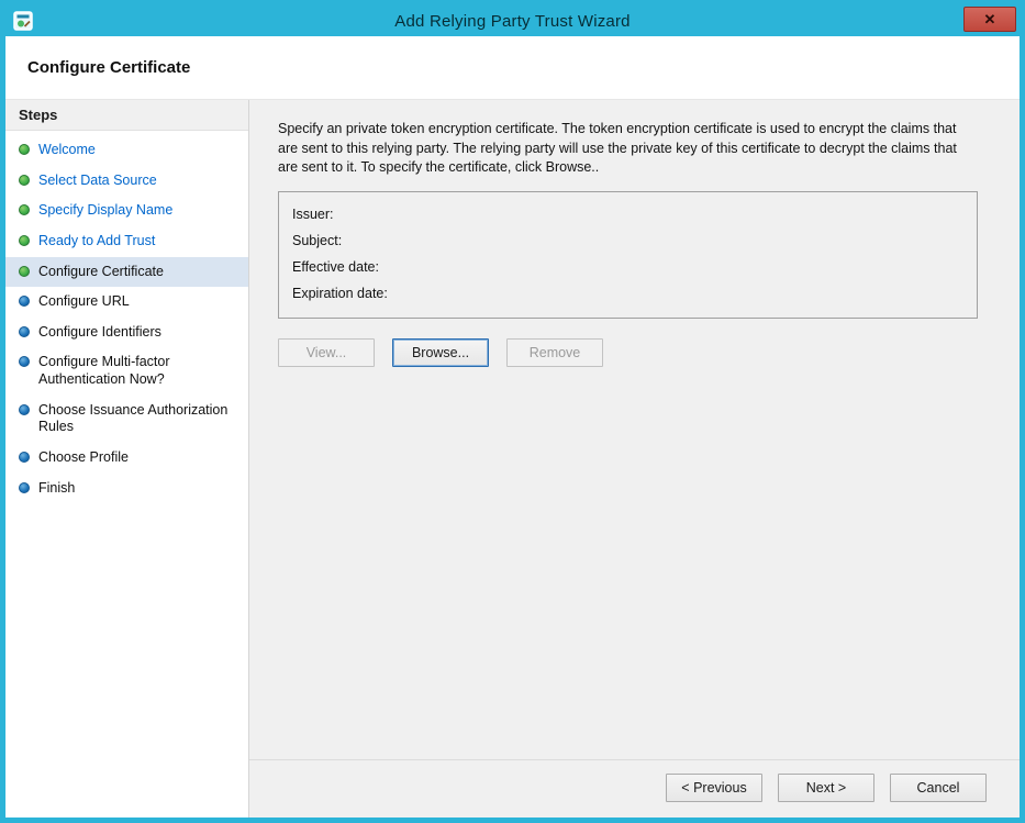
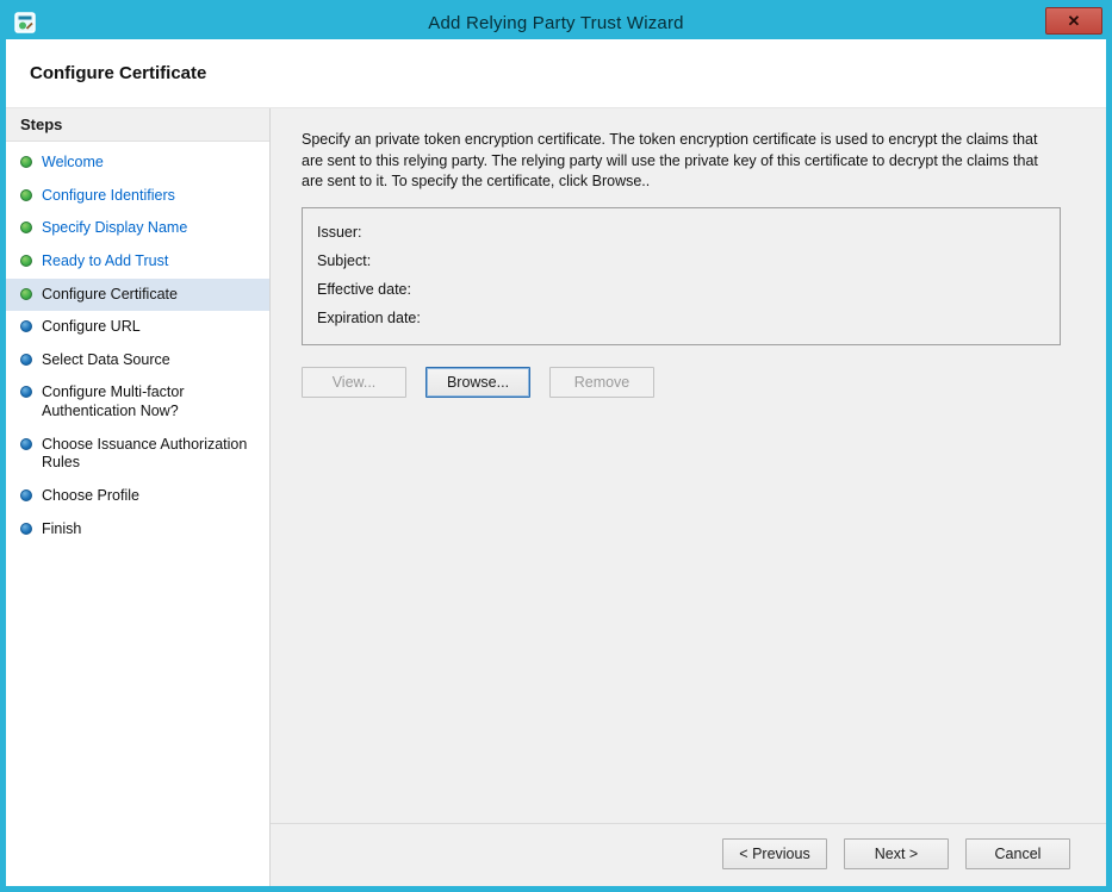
  Add Relying Party Trust Wizard
  ✕
  Configure Certificate
  Steps
  Welcome
- Select Data Source
+ Configure Identifiers
  Specify Display Name
  Ready to Add Trust
  Configure Certificate
  Configure URL
- Configure Identifiers
+ Select Data Source
  Configure Multi-factor Authentication Now?
  Choose Issuance Authorization Rules
  Choose Profile
  Finish
  Specify an private token encryption certificate. The token encryption certificate is used to encrypt the claims that are sent to this relying party. The relying party will use the private key of this certificate to decrypt the claims that are sent to it. To specify the certificate, click Browse..
  Issuer:
  Subject:
  Effective date:
  Expiration date:
  View...
  Browse...
  Remove
  < Previous
  Next >
  Cancel
